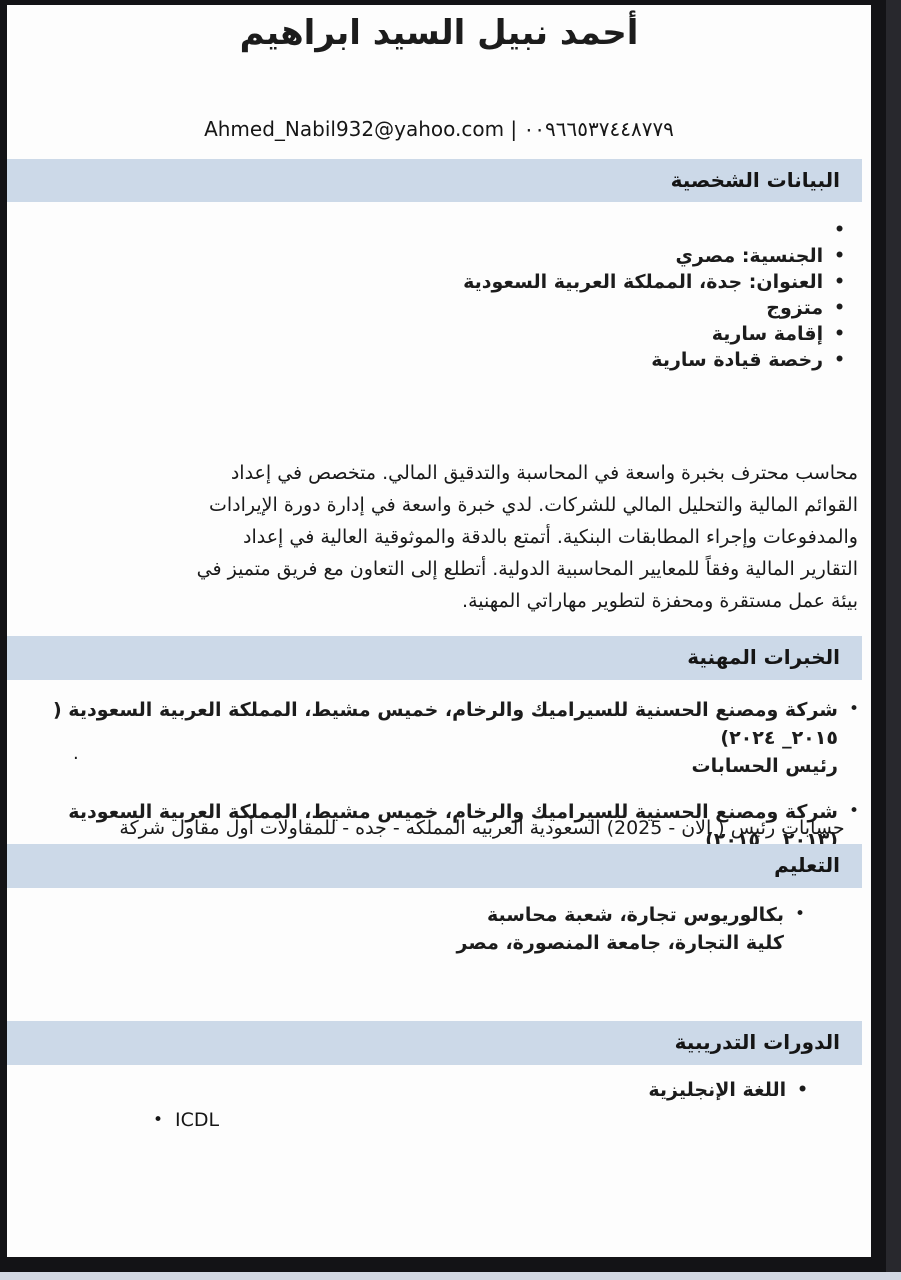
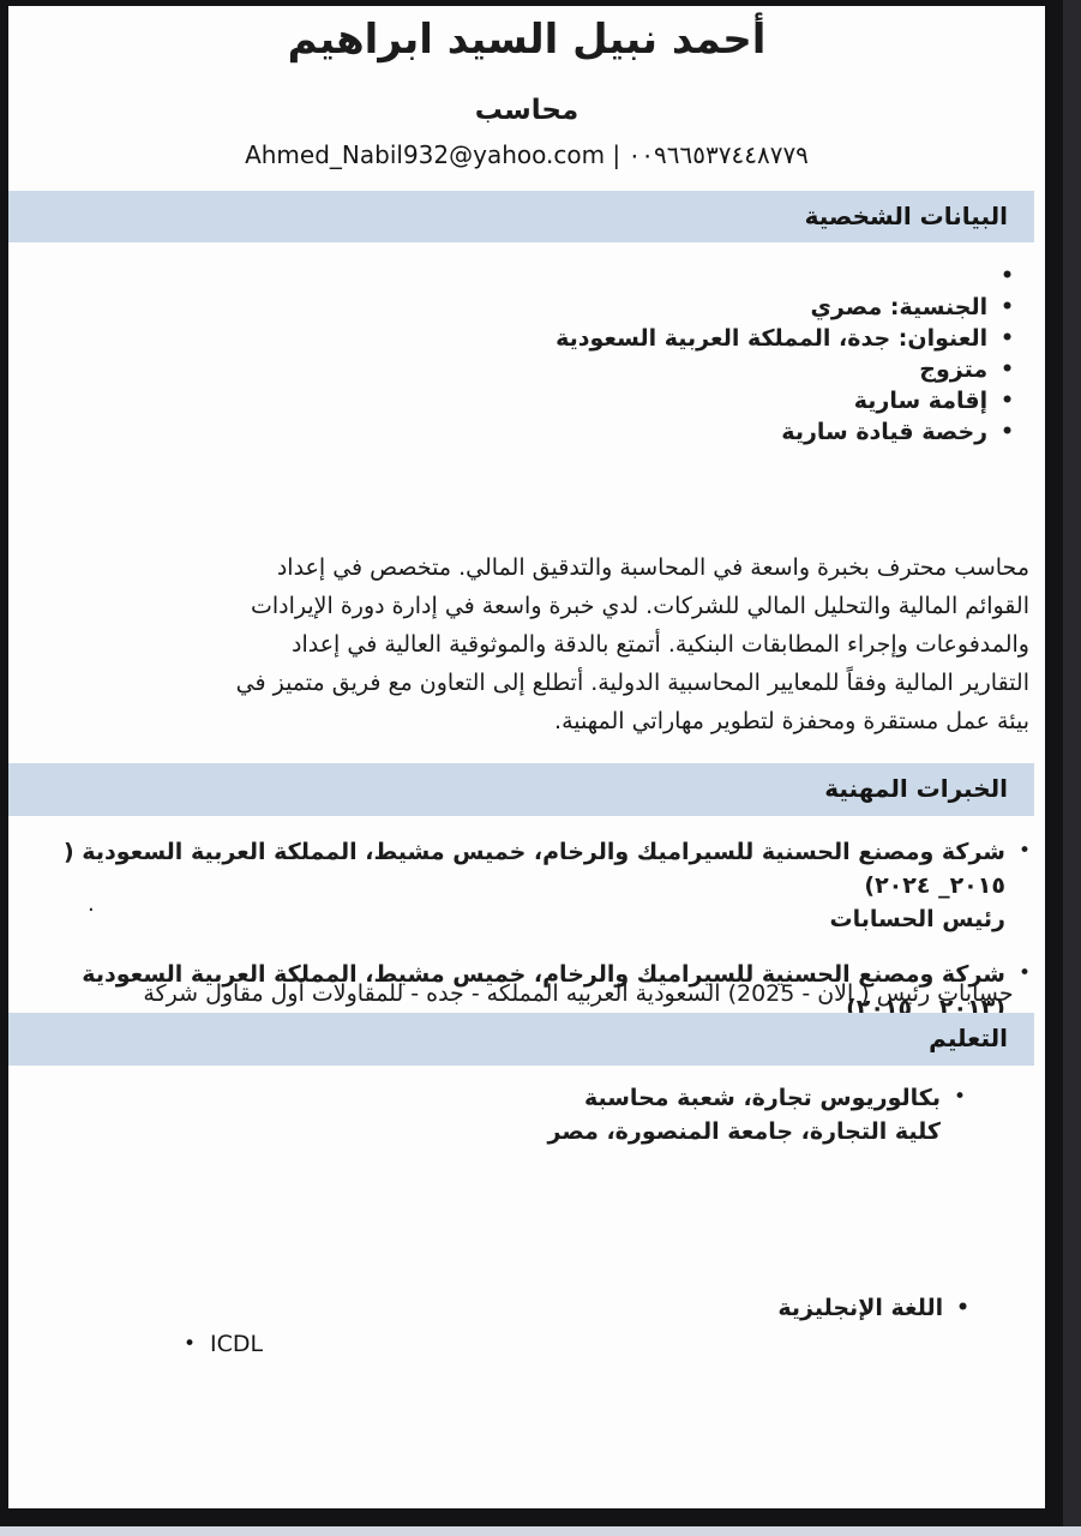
  أحمد نبيل السيد ابراهيم
+ محاسب
  Ahmed_Nabil932@yahoo.com | ٠٠٩٦٦٥٣٧٤٤٨٧٧٩
  البيانات الشخصية
  •
  •
  الجنسية: مصري
  •
  العنوان: جدة، المملكة العربية السعودية
  •
  متزوج
  •
  إقامة سارية
  •
  رخصة قيادة سارية
  محاسب محترف بخبرة واسعة في المحاسبة والتدقيق المالي. متخصص في إعداد القوائم المالية والتحليل المالي للشركات. لدي خبرة واسعة في إدارة دورة الإيرادات والمدفوعات وإجراء المطابقات البنكية. أتمتع بالدقة والموثوقية العالية في إعداد التقارير المالية وفقاً للمعايير المحاسبية الدولية. أتطلع إلى التعاون مع فريق متميز في بيئة عمل مستقرة ومحفزة لتطوير مهاراتي المهنية.
  الخبرات المهنية
  •
  شركة ومصنع الحسنية للسيراميك والرخام، خميس مشيط، المملكة العربية السعودية ( ٢٠١٥_ ٢٠٢٤)
  رئيس الحسابات
  •
  شركة ومصنع الحسنية للسيراميك والرخام، خميس مشيط، المملكة العربية السعودية (٢٠١٣ _ ٢٠١٥)
  .
  شركة
  مقاول
  أول
  للمقاولات
  -
  جده
  -
  المملكه
  العربيه
  السعودية
  (2025
  -
  الان
  )
  رئيس
  حسابات
  التعليم
  •
  بكالوريوس تجارة، شعبة محاسبة
  كلية التجارة، جامعة المنصورة، مصر
- الدورات التدريبية
  •
  اللغة الإنجليزية
  •
  ICDL
